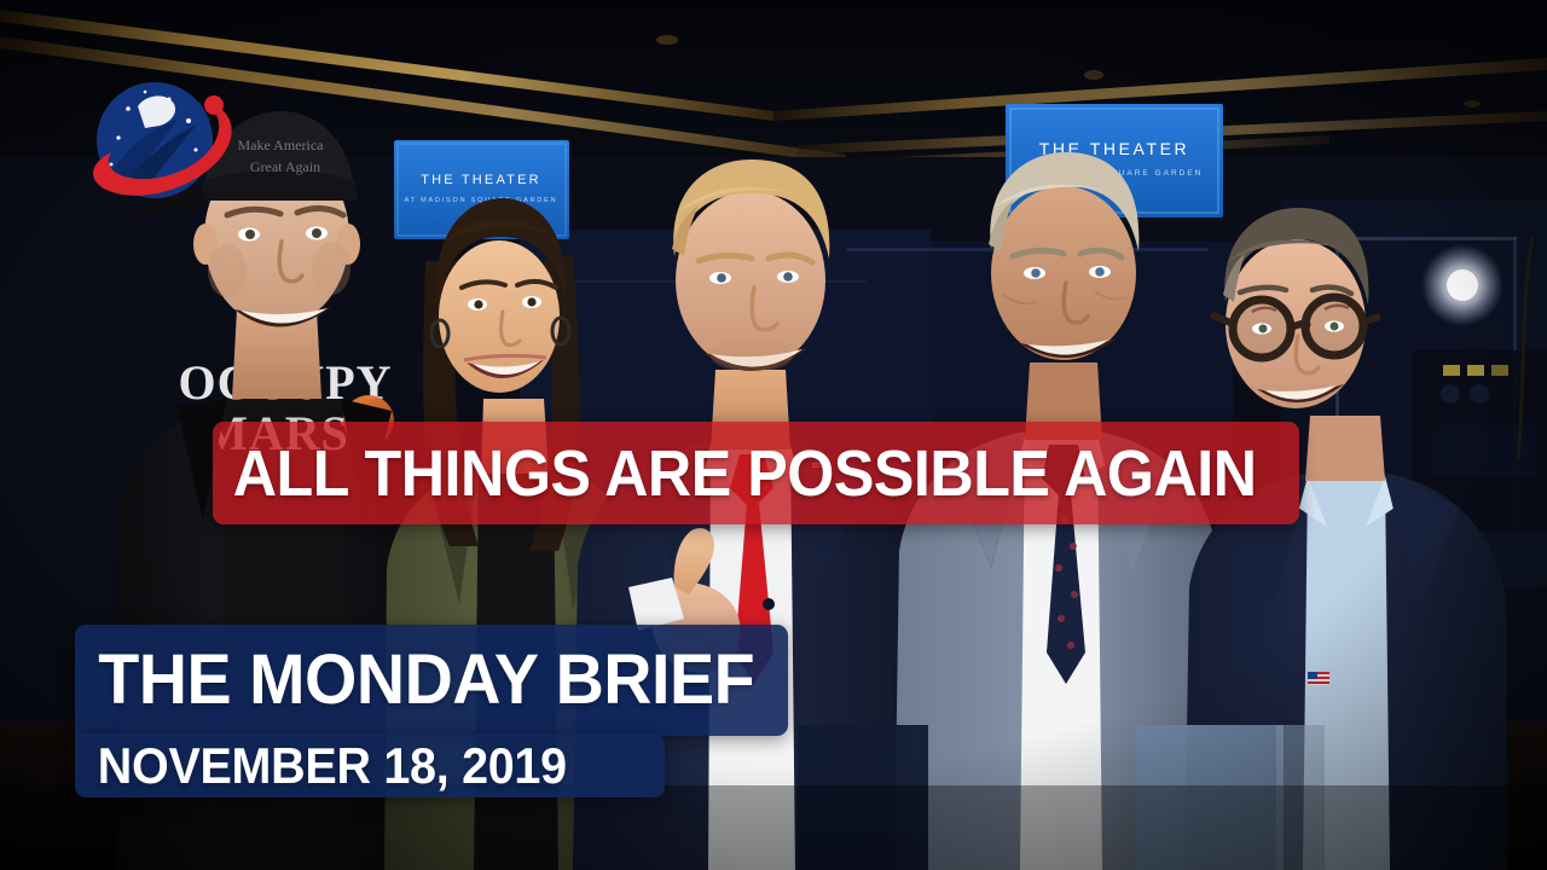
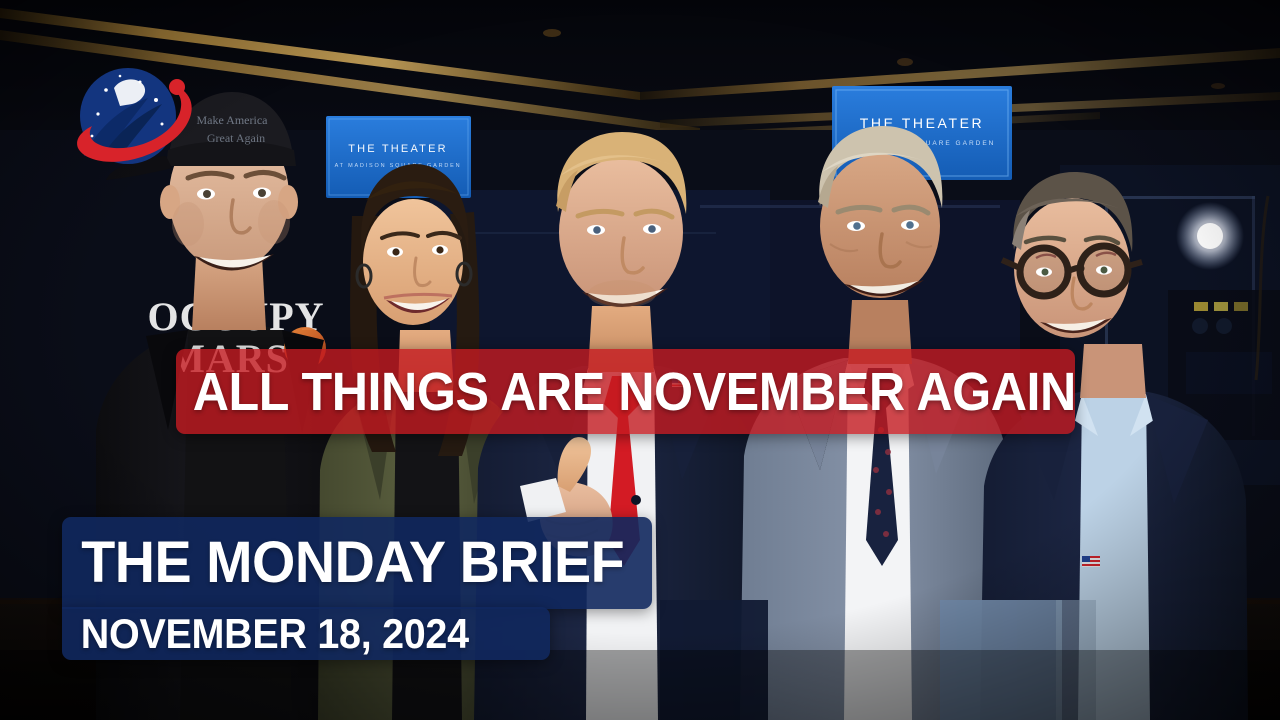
- ALL THINGS ARE POSSIBLE AGAIN
+ ALL THINGS ARE NOVEMBER AGAIN
  THE MONDAY BRIEF
- NOVEMBER 18, 2019
+ NOVEMBER 18, 2024
